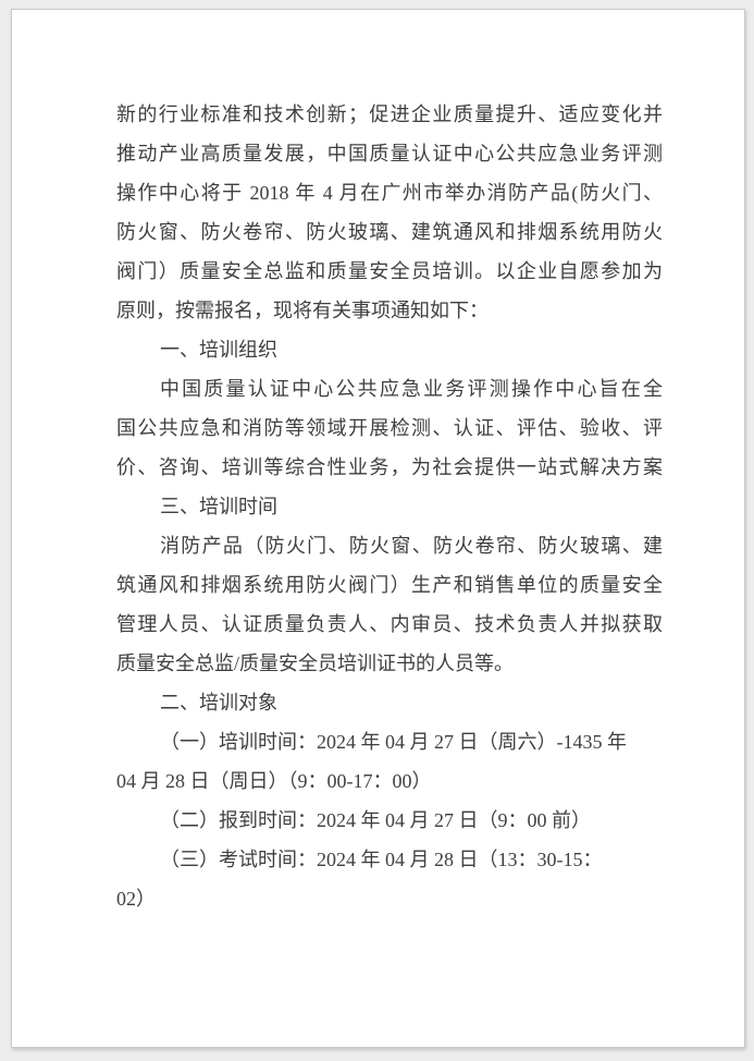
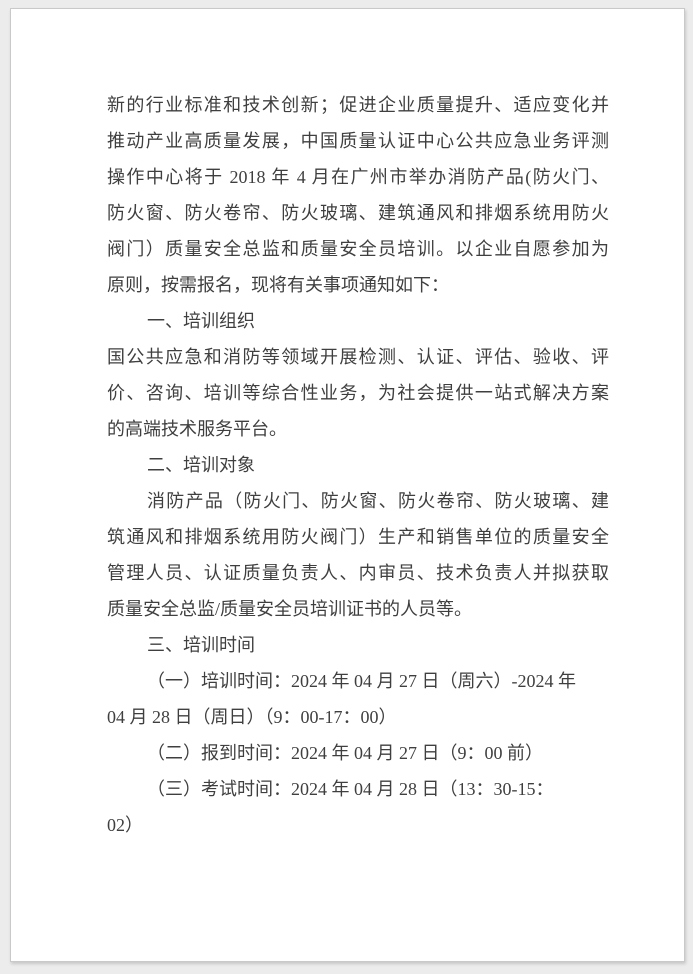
  新的行业标准和技术创新；促进企业质量提升、适应变化并
  推动产业高质量发展，中国质量认证中心公共应急业务评测
  操作中心将于 2018 年 4 月在广州市举办消防产品(防火门、
  防火窗、防火卷帘、防火玻璃、建筑通风和排烟系统用防火
  阀门）质量安全总监和质量安全员培训。以企业自愿参加为
  原则，按需报名，现将有关事项通知如下：
  一、培训组织
- 中国质量认证中心公共应急业务评测操作中心旨在全
  国公共应急和消防等领域开展检测、认证、评估、验收、评
  价、咨询、培训等综合性业务，为社会提供一站式解决方案
+ 的高端技术服务平台。
- 三、培训时间
+ 二、培训对象
  消防产品（防火门、防火窗、防火卷帘、防火玻璃、建
  筑通风和排烟系统用防火阀门）生产和销售单位的质量安全
  管理人员、认证质量负责人、内审员、技术负责人并拟获取
  质量安全总监/质量安全员培训证书的人员等。
- 二、培训对象
+ 三、培训时间
- （一）培训时间：2024 年 04 月 27 日（周六）-1435 年
+ （一）培训时间：2024 年 04 月 27 日（周六）-2024 年
  04 月 28 日（周日）（9：00-17：00）
  （二）报到时间：2024 年 04 月 27 日（9：00 前）
  （三）考试时间：2024 年 04 月 28 日（13：30-15：
  02）
